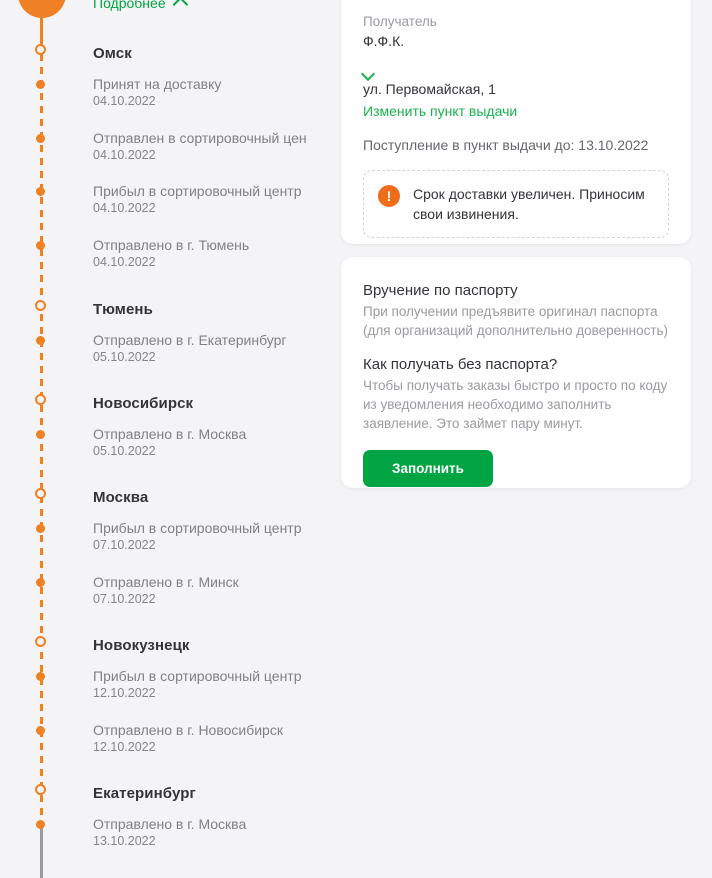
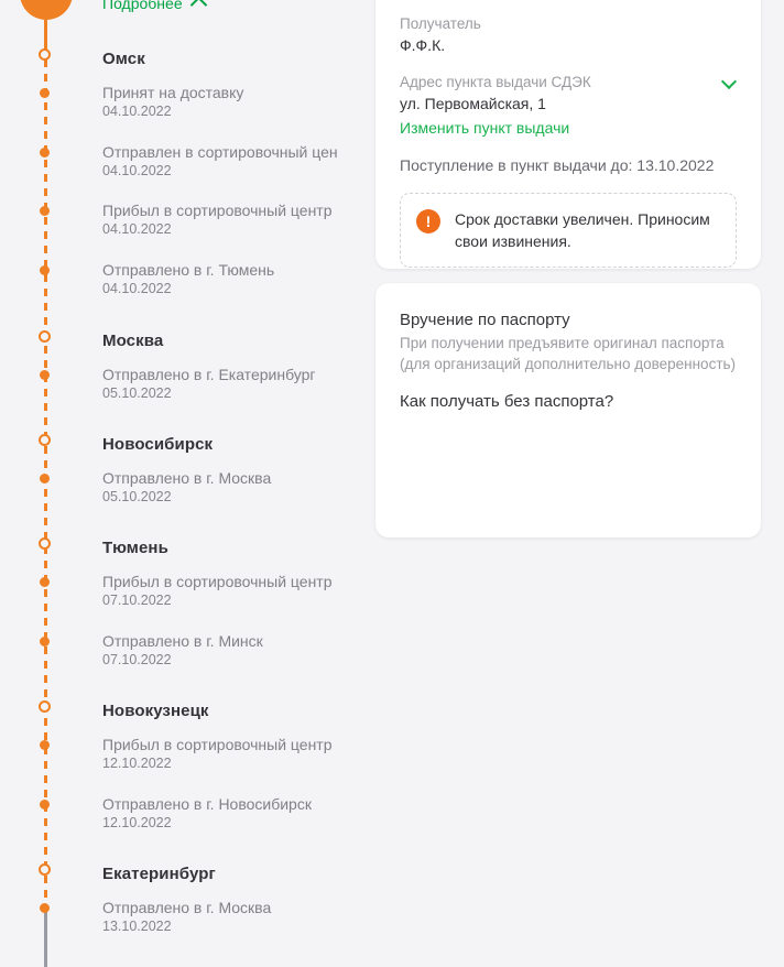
  Подробнее
  Омск
  Принят на доставку
  04.10.2022
  Отправлен в сортировочный цен
  04.10.2022
  Прибыл в сортировочный центр
  04.10.2022
  Отправлено в г. Тюмень
  04.10.2022
- Тюмень
+ Москва
  Отправлено в г. Екатеринбург
  05.10.2022
  Новосибирск
  Отправлено в г. Москва
  05.10.2022
- Москва
+ Тюмень
  Прибыл в сортировочный центр
  07.10.2022
  Отправлено в г. Минск
  07.10.2022
  Новокузнецк
  Прибыл в сортировочный центр
  12.10.2022
  Отправлено в г. Новосибирск
  12.10.2022
  Екатеринбург
  Отправлено в г. Москва
  13.10.2022
  Получатель
  Ф.Ф.К.
+ Адрес пункта выдачи СДЭК
  ул. Первомайская, 1
  Изменить пункт выдачи
  Поступление в пункт выдачи до: 13.10.2022
  !
  Срок доставки увеличен. Приносим свои извинения.
  Вручение по паспорту
  При получении предъявите оригинал паспорта (для организаций дополнительно доверенность)
  Как получать без паспорта?
- Чтобы получать заказы быстро и просто по коду из уведомления необходимо заполнить заявление. Это займет пару минут.
- Заполнить
